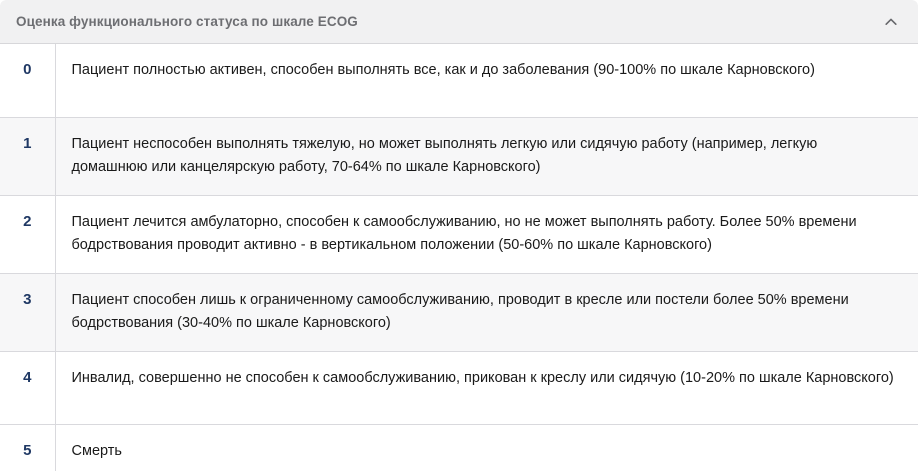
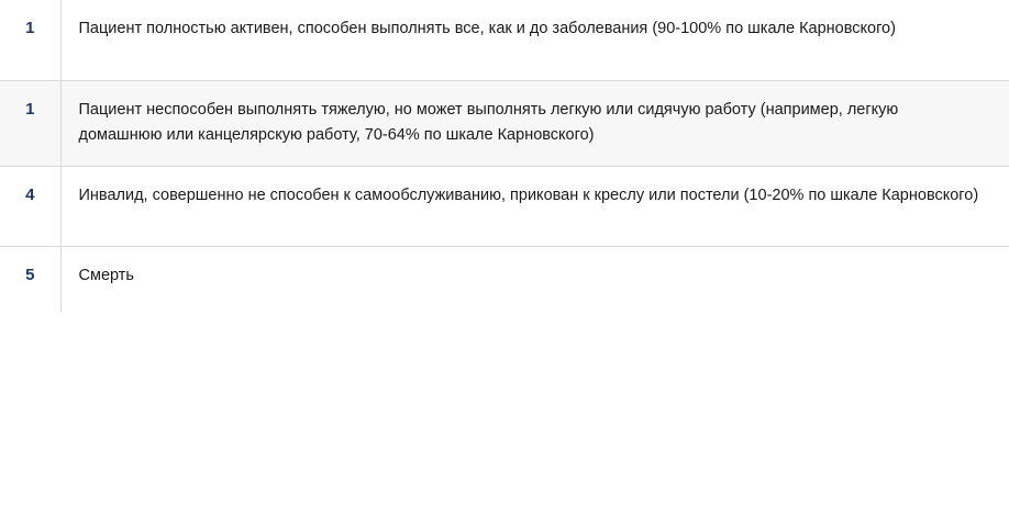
- Оценка функционального статуса по шкале ECOG
- 0	Пациент полностью активен, способен выполнять все, как и до заболевания (90-100% по шкале Карновского)
+ 1	Пациент полностью активен, способен выполнять все, как и до заболевания (90-100% по шкале Карновского)
  1	Пациент неспособен выполнять тяжелую, но может выполнять легкую или сидячую работу (например, легкую домашнюю или канцелярскую работу, 70-64% по шкале Карновского)
- 2	Пациент лечится амбулаторно, способен к самообслуживанию, но не может выполнять работу. Более 50% времени бодрствования проводит активно - в вертикальном положении (50-60% по шкале Карновского)
- 3	Пациент способен лишь к ограниченному самообслуживанию, проводит в кресле или постели более 50% времени бодрствования (30-40% по шкале Карновского)
- 4	Инвалид, совершенно не способен к самообслуживанию, прикован к креслу или сидячую (10-20% по шкале Карновского)
+ 4	Инвалид, совершенно не способен к самообслуживанию, прикован к креслу или постели (10-20% по шкале Карновского)
  5	Смерть
